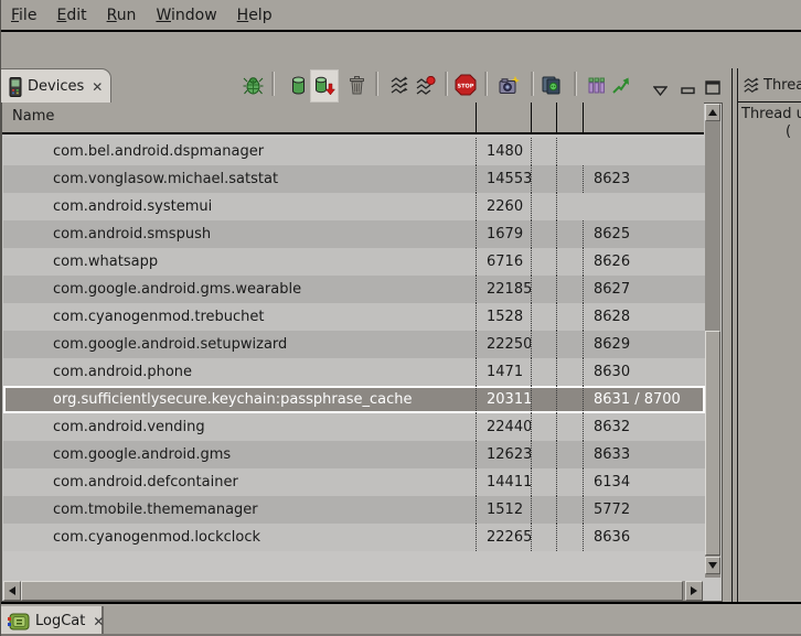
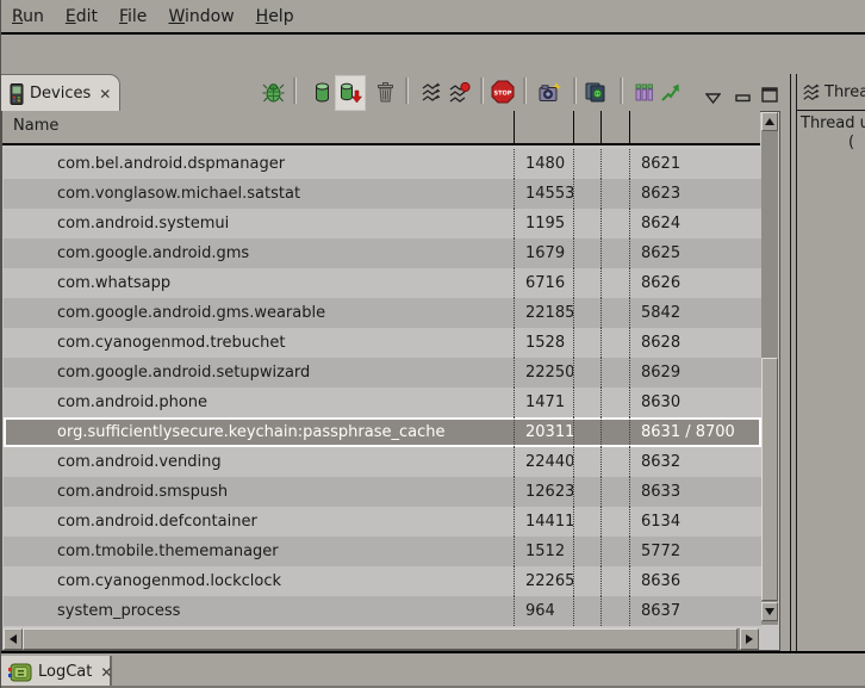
- File
+ Run
  Edit
- Run
+ File
  Window
  Help
  Devices
  ✕
  Name
  com.bel.android.dspmanager
  1480
+ 8621
  com.vonglasow.michael.satstat
  14553
  8623
  com.android.systemui
- 2260
+ 1195
+ 8624
- com.android.smspush
+ com.google.android.gms
  1679
  8625
  com.whatsapp
  6716
  8626
  com.google.android.gms.wearable
  22185
- 8627
+ 5842
  com.cyanogenmod.trebuchet
  1528
  8628
  com.google.android.setupwizard
  22250
  8629
  com.android.phone
  1471
  8630
  org.sufficientlysecure.keychain:passphrase_cache
  20311
  8631 / 8700
  com.android.vending
  22440
  8632
- com.google.android.gms
+ com.android.smspush
  12623
  8633
  com.android.defcontainer
  14411
  6134
  com.tmobile.thememanager
  1512
  5772
  com.cyanogenmod.lockclock
  22265
  8636
+ system_process
+ 964
+ 8637
  Threa
  Thread
  (
  LogCat
  ✕
